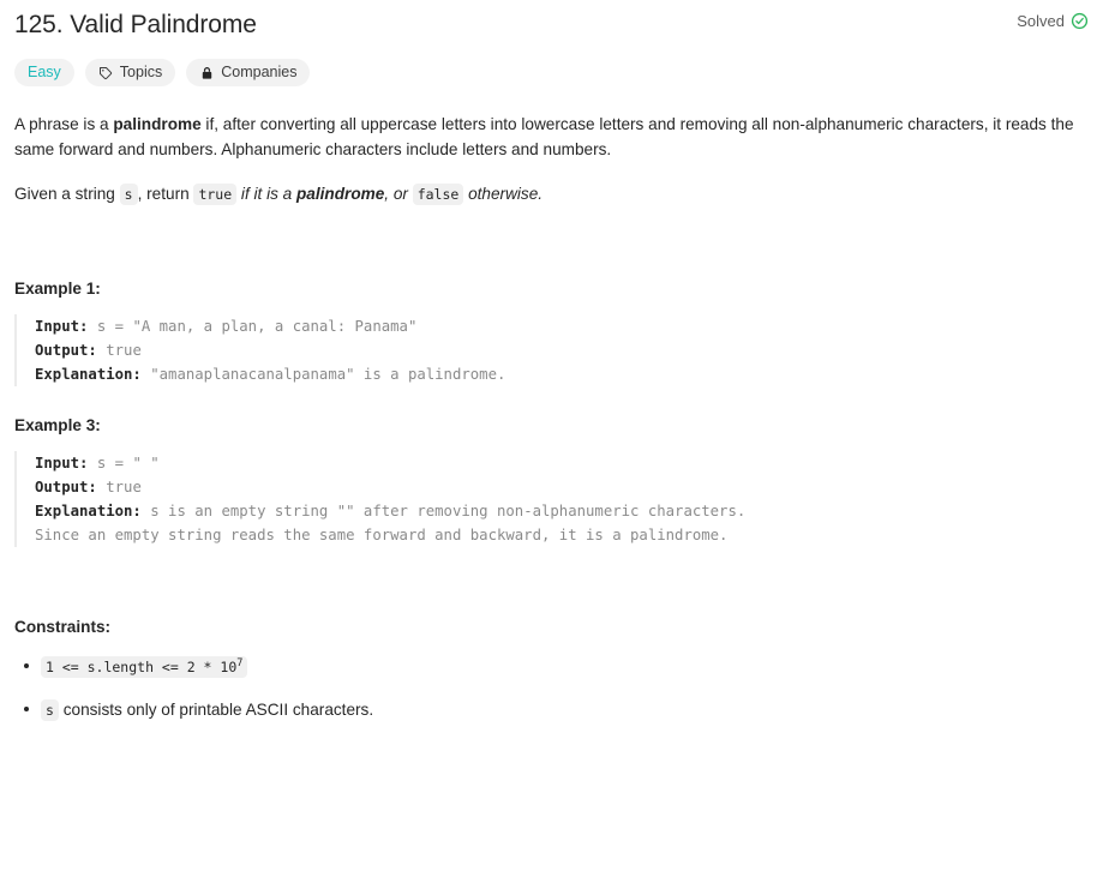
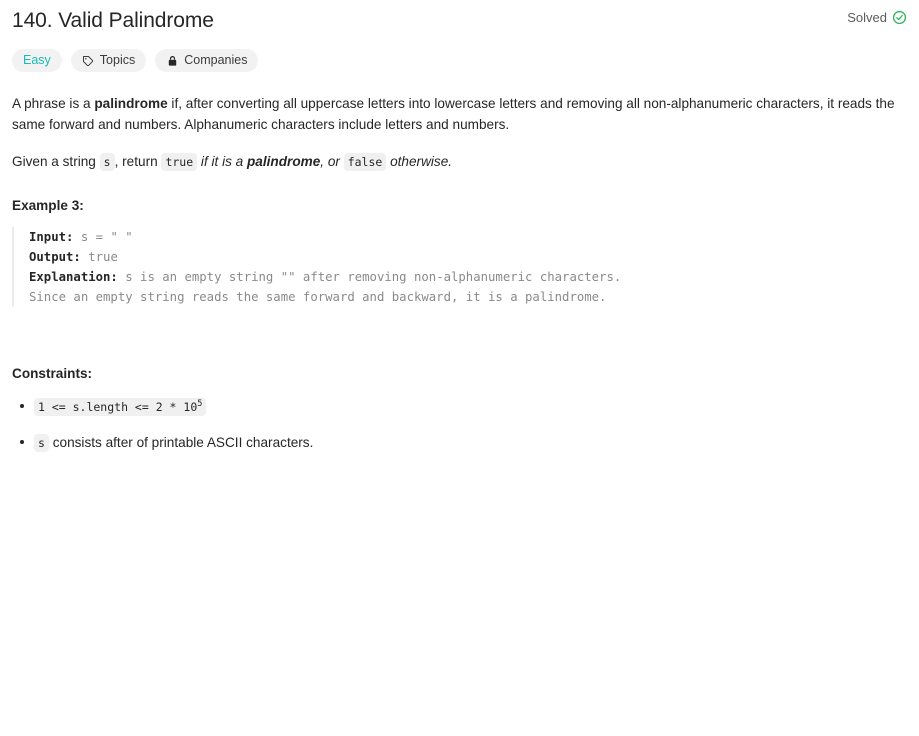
- 125. Valid Palindrome
+ 140. Valid Palindrome
  Solved
  Easy
  Topics
  Companies
  A phrase is a palindrome if, after converting all uppercase letters into lowercase letters and removing all non-alphanumeric characters, it reads the same forward and numbers. Alphanumeric characters include letters and numbers.
  Given a string s , return true if it is a palindrome, or false otherwise.
- Example 1:
- Input: s = "A man, a plan, a canal: Panama" Output: true Explanation: "amanaplanacanalpanama" is a palindrome.
  Example 3:
  Input: s = " " Output: true Explanation: s is an empty string "" after removing non-alphanumeric characters.
  Since an empty string reads the same forward and backward, it is a palindrome.
  Constraints:
- 1 <= s.length <= 2 * 107
+ 1 <= s.length <= 2 * 105
- s consists only of printable ASCII characters.
+ s consists after of printable ASCII characters.
